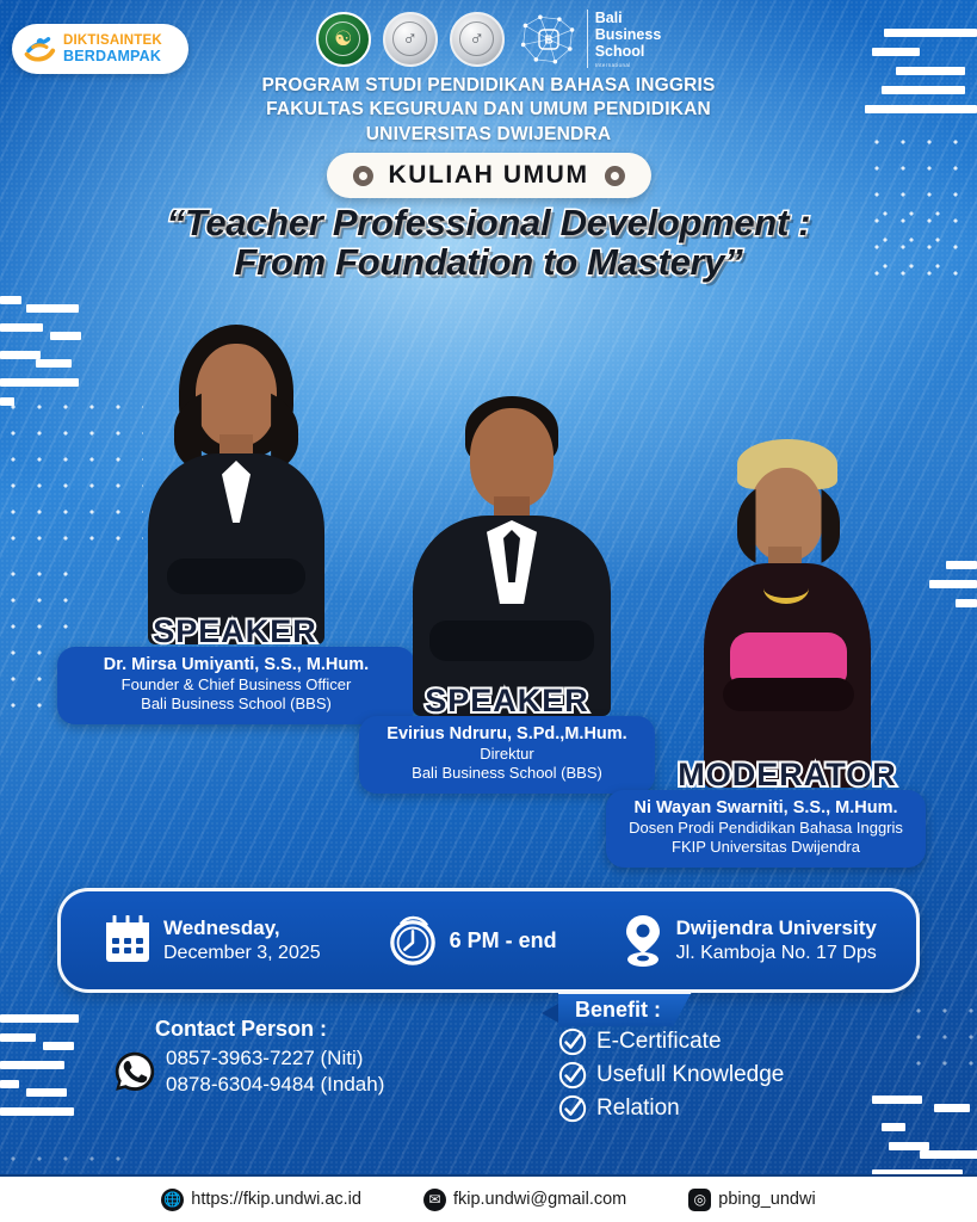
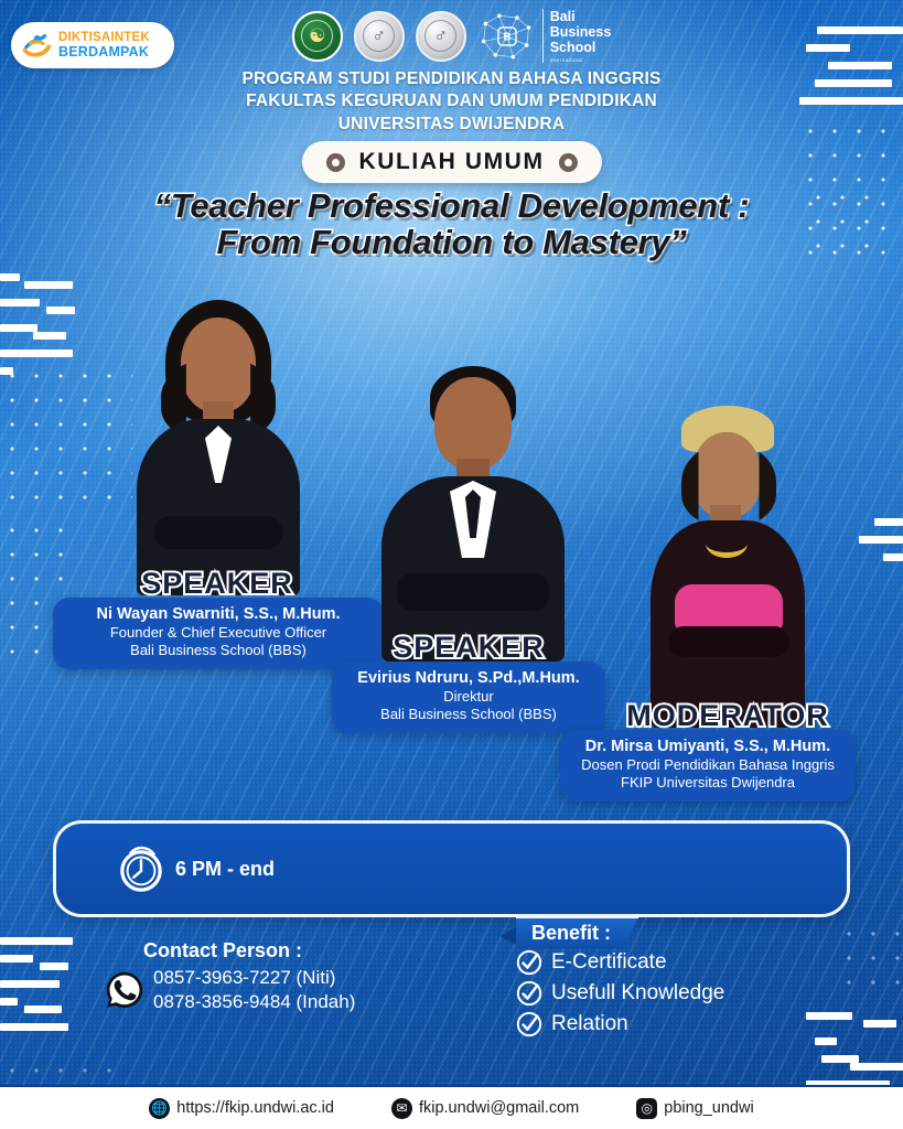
  DIKTISAINTEK
  BERDAMPAK
  ☯
  ♂
  ♂
  B
  Bali
  Business
  School
  PROGRAM STUDI PENDIDIKAN BAHASA INGGRIS
  FAKULTAS KEGURUAN DAN UMUM PENDIDIKAN
  UNIVERSITAS DWIJENDRA
  KULIAH UMUM
  “Teacher Professional Development :
  From Foundation to Mastery”
  SPEAKER
- Dr. Mirsa Umiyanti, S.S., M.Hum.
+ Ni Wayan Swarniti, S.S., M.Hum.
- Founder & Chief Business Officer
+ Founder & Chief Executive Officer
  Bali Business School (BBS)
  SPEAKER
  Evirius Ndruru, S.Pd.,M.Hum.
  Direktur
  Bali Business School (BBS)
  MODERATOR
- Ni Wayan Swarniti, S.S., M.Hum.
+ Dr. Mirsa Umiyanti, S.S., M.Hum.
  Dosen Prodi Pendidikan Bahasa Inggris
  FKIP Universitas Dwijendra
- Wednesday,
- December 3, 2025
  6 PM - end
- Dwijendra University
- Jl. Kamboja No. 17 Dps
  Contact Person :
  0857-3963-7227 (Niti)
- 0878-6304-9484 (Indah)
+ 0878-3856-9484 (Indah)
  Benefit :
  E-Certificate
  Usefull Knowledge
  Relation
  🌐
  https://fkip.undwi.ac.id
  ✉
  fkip.undwi@gmail.com
  ◎
  pbing_undwi
